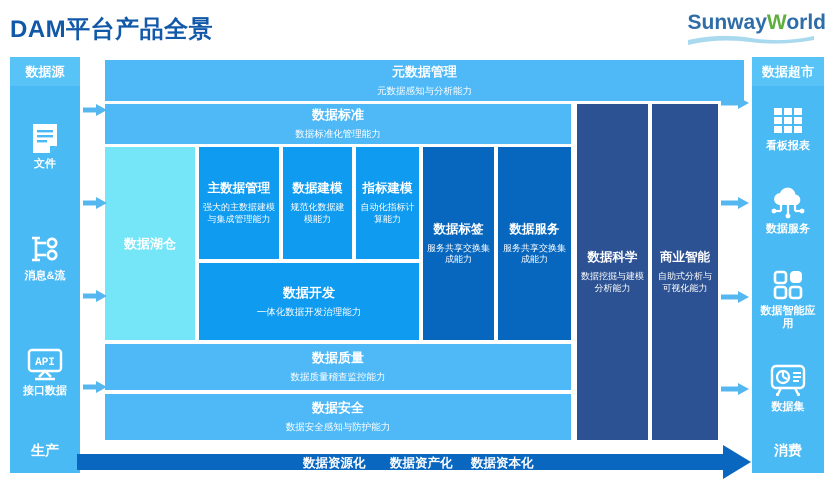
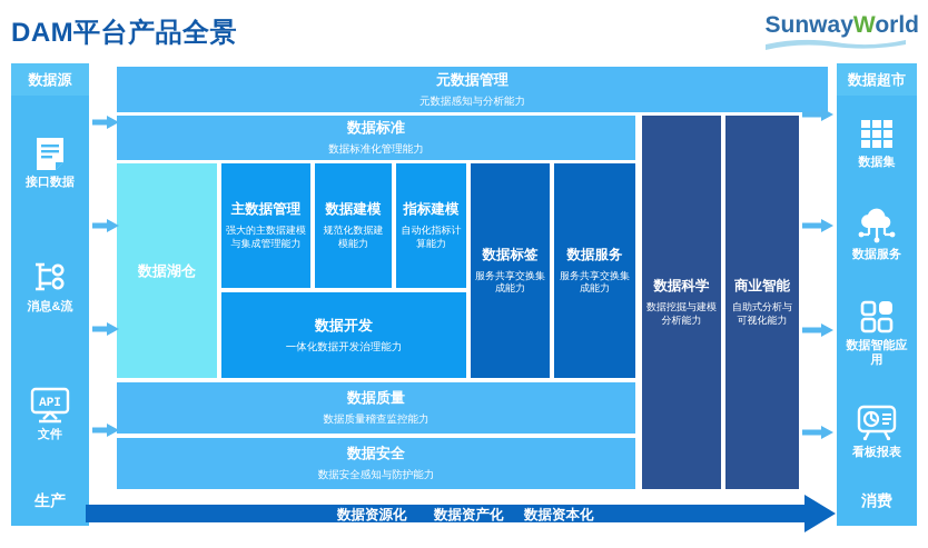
  DAM平台产品全景
  SunwayWorld
  数据源
- 文件
+ 接口数据
  消息&流
  API
- 接口数据
+ 文件
  生产
  数据超市
- 看板报表
+ 数据集
  数据服务
  数据智能应用
- 数据集
+ 看板报表
  消费
  元数据管理
  元数据感知与分析能力
  数据标准
  数据标准化管理能力
  数据湖仓
  主数据管理
  强大的主数据建模与集成管理能力
  数据建模
  规范化数据建模能力
  指标建模
  自动化指标计算能力
  数据开发
  一体化数据开发治理能力
  数据标签
  服务共享交换集成能力
  数据服务
  服务共享交换集成能力
  数据科学
  数据挖掘与建模分析能力
  商业智能
  自助式分析与可视化能力
  数据质量
  数据质量稽查监控能力
  数据安全
  数据安全感知与防护能力
  数据资源化
  数据资产化
  数据资本化
